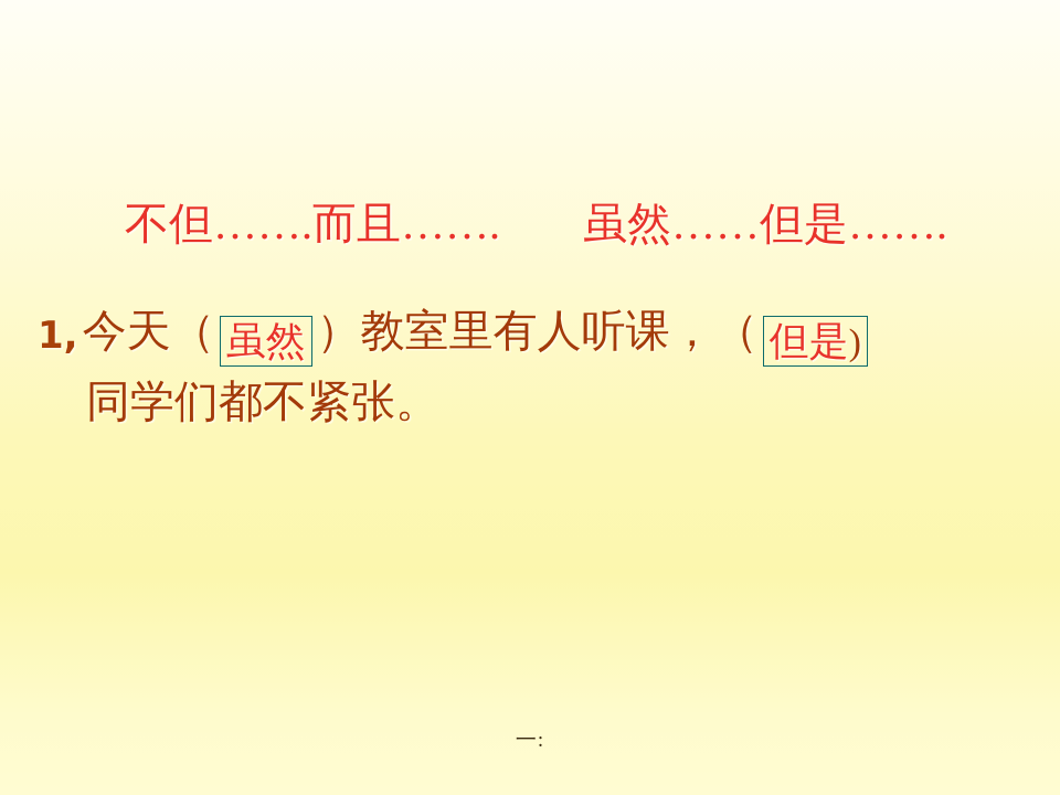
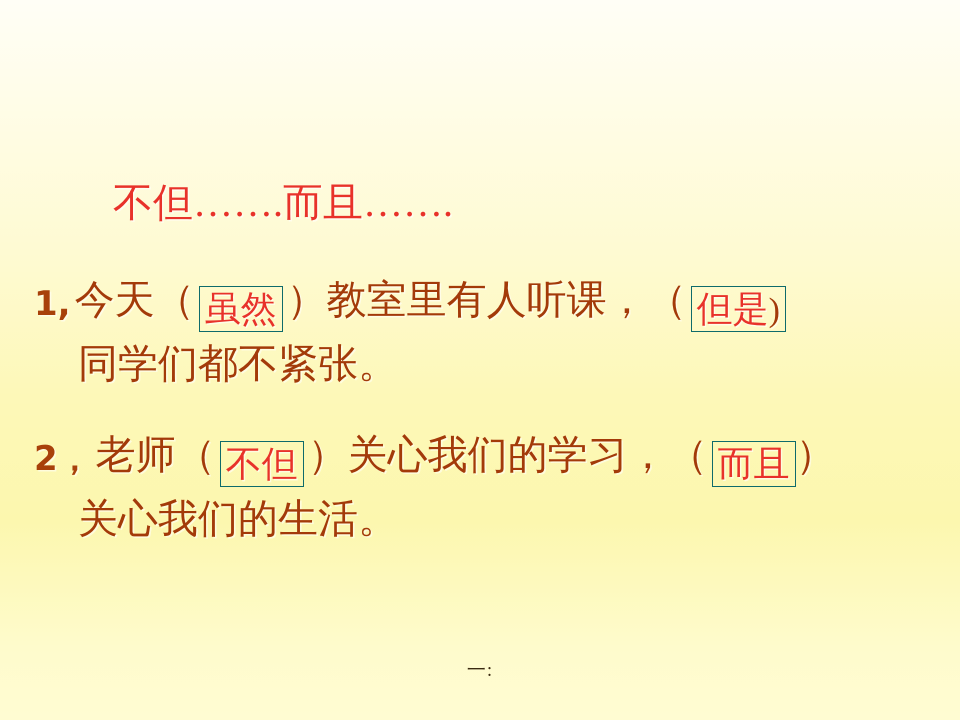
  不但…….而且…….
- 虽然……但是…….
  1, 今天（ 虽然 ）教室里有人听课，（ 但是)
  同学们都不紧张。
+ 2， 老师（ 不但 ）关心我们的学习，（ 而且 ）
+ 关心我们的生活。
  一:
